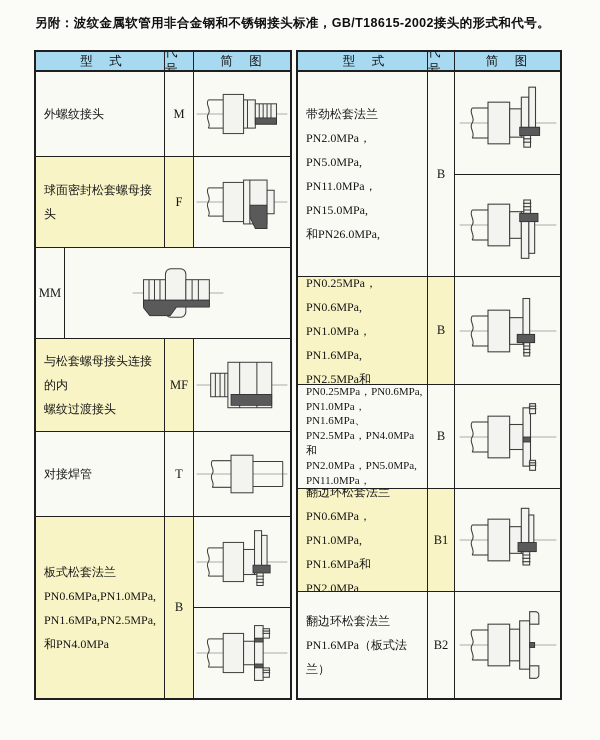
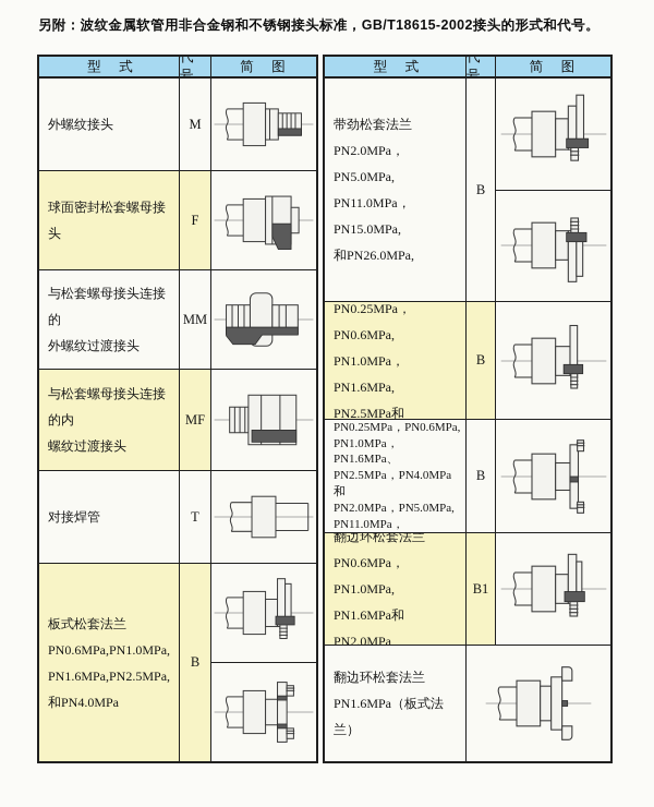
  另附：波纹金属软管用非合金钢和不锈钢接头标准，GB/T18615-2002接头的形式和代号。
  型 式
  代号
  简 图
  外螺纹接头
  M
  球面密封松套螺母接头
  F
+ 与松套螺母接头连接的
+ 外螺纹过渡接头
  MM
  与松套螺母接头连接的内
  螺纹过渡接头
  MF
  对接焊管
  T
  板式松套法兰
  PN0.6MPa,PN1.0MPa,
  PN1.6MPa,PN2.5MPa,
  和PN4.0MPa
  B
  型 式
  代号
  简 图
  带劲松套法兰
  PN2.0MPa，PN5.0MPa,
  PN11.0MPa，PN15.0MPa,
  和PN26.0MPa,
  B
  PN0.25MPa，PN0.6MPa,
  PN1.0MPa，PN1.6MPa,
  B
  PN0.25MPa，PN0.6MPa,
  PN1.0MPa，PN1.6MPa、
  PN2.5MPa，PN4.0MPa和
  PN2.0MPa，PN5.0MPa,
  B
  翻边环松套法兰
  PN0.6MPa，PN1.0MPa,
  PN1.6MPa和PN2.0MPa,
  B1
  翻边环松套法兰
  PN1.6MPa（板式法兰）
- B2
